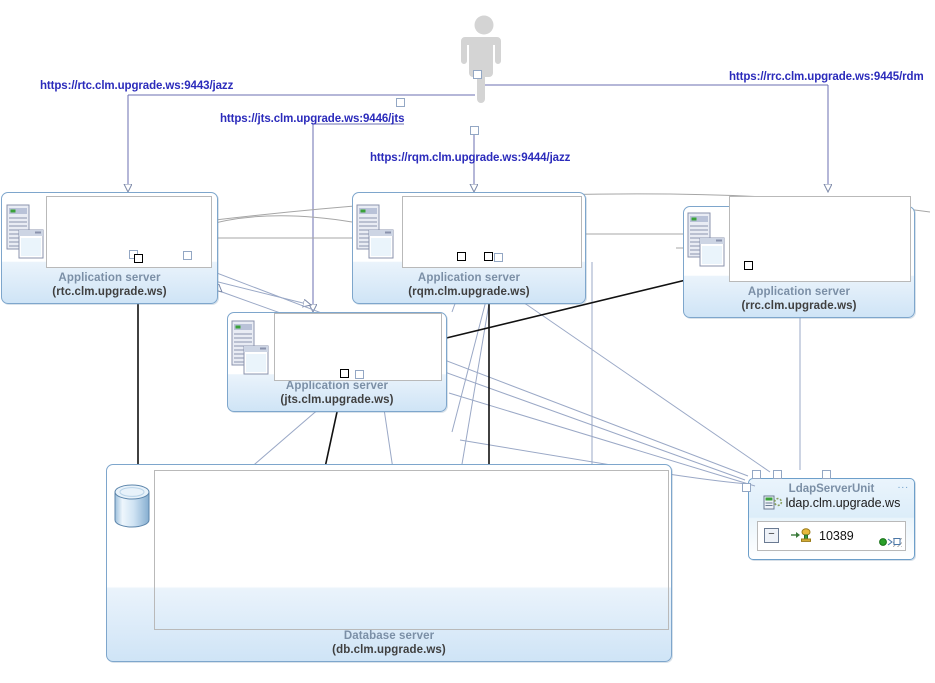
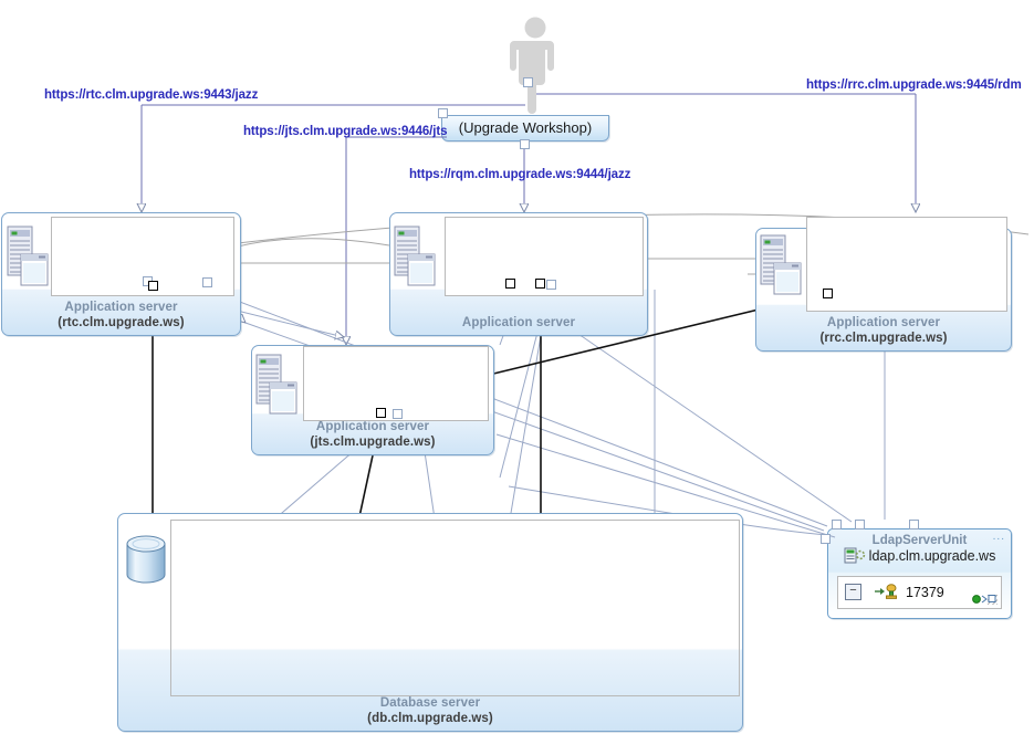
+ (Upgrade Workshop)
  https://rtc.clm.upgrade.ws:9443/jazz
  https://jts.clm.upgrade.ws:9446/jts
  https://rqm.clm.upgrade.ws:9444/jazz
  https://rrc.clm.upgrade.ws:9445/rdm
  Application server
  (rtc.clm.upgrade.ws)
  Application server
- (rqm.clm.upgrade.ws)
  Application server
  (rrc.clm.upgrade.ws)
  Application server
  (jts.clm.upgrade.ws)
  Database server
  (db.clm.upgrade.ws)
  ...
  LdapServerUnit
  ldap.clm.upgrade.ws
  −
- 10389
+ 17379
